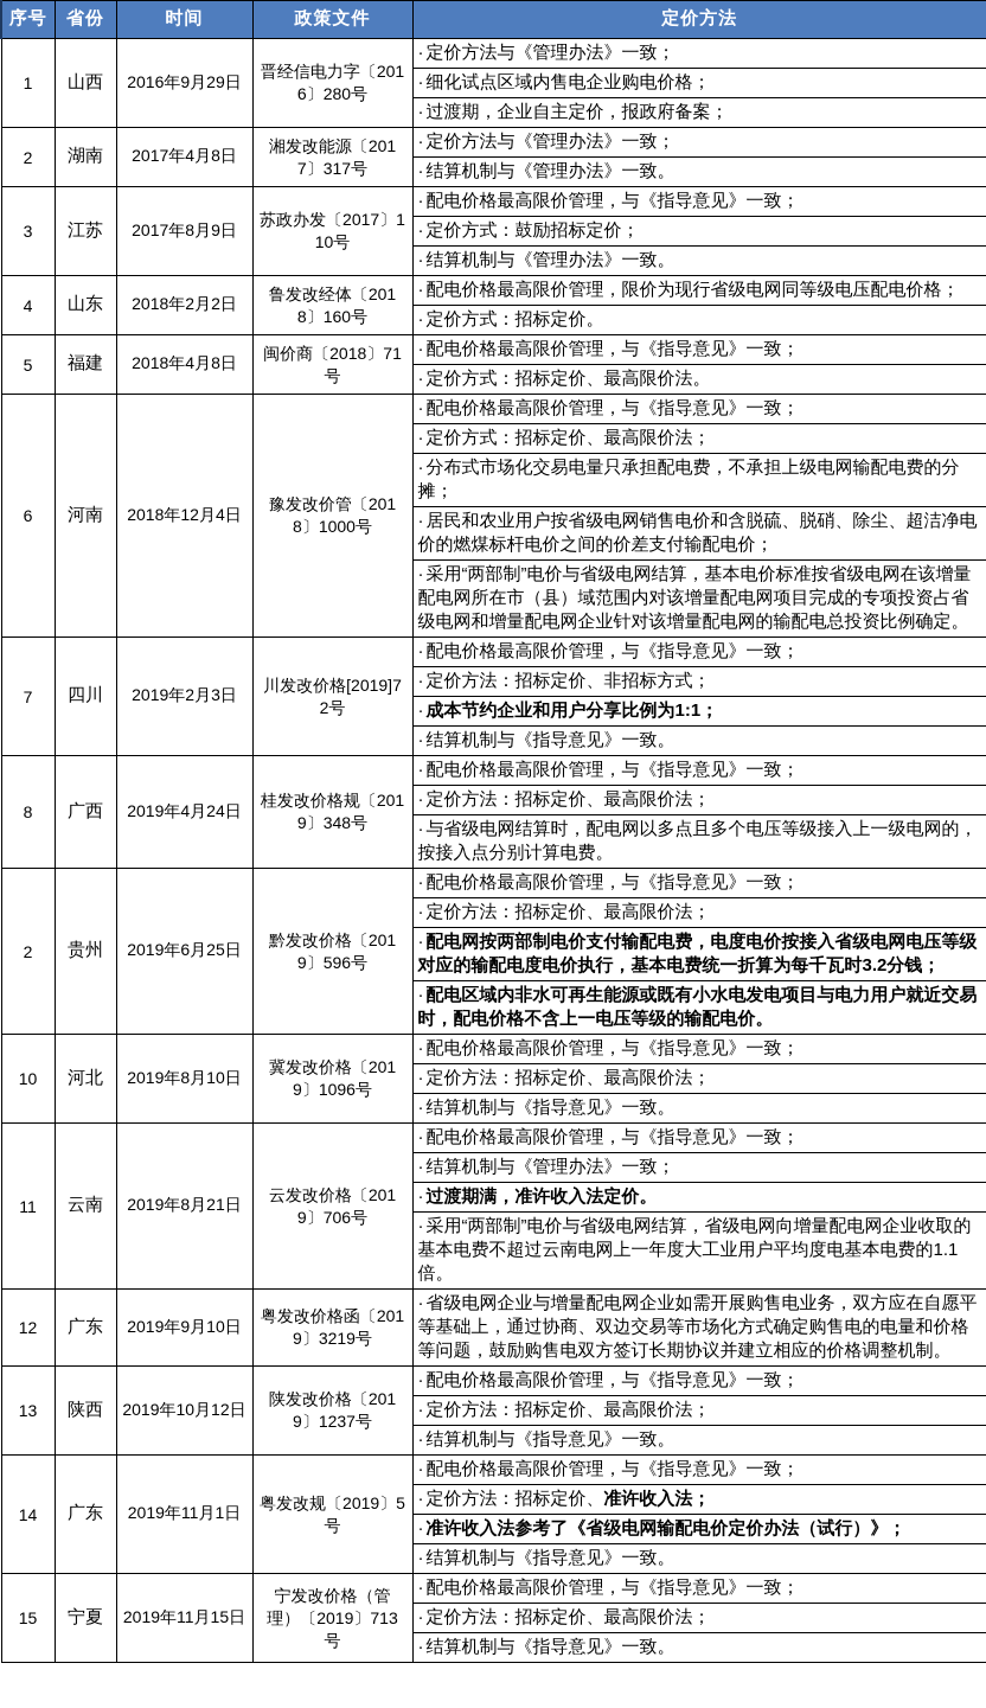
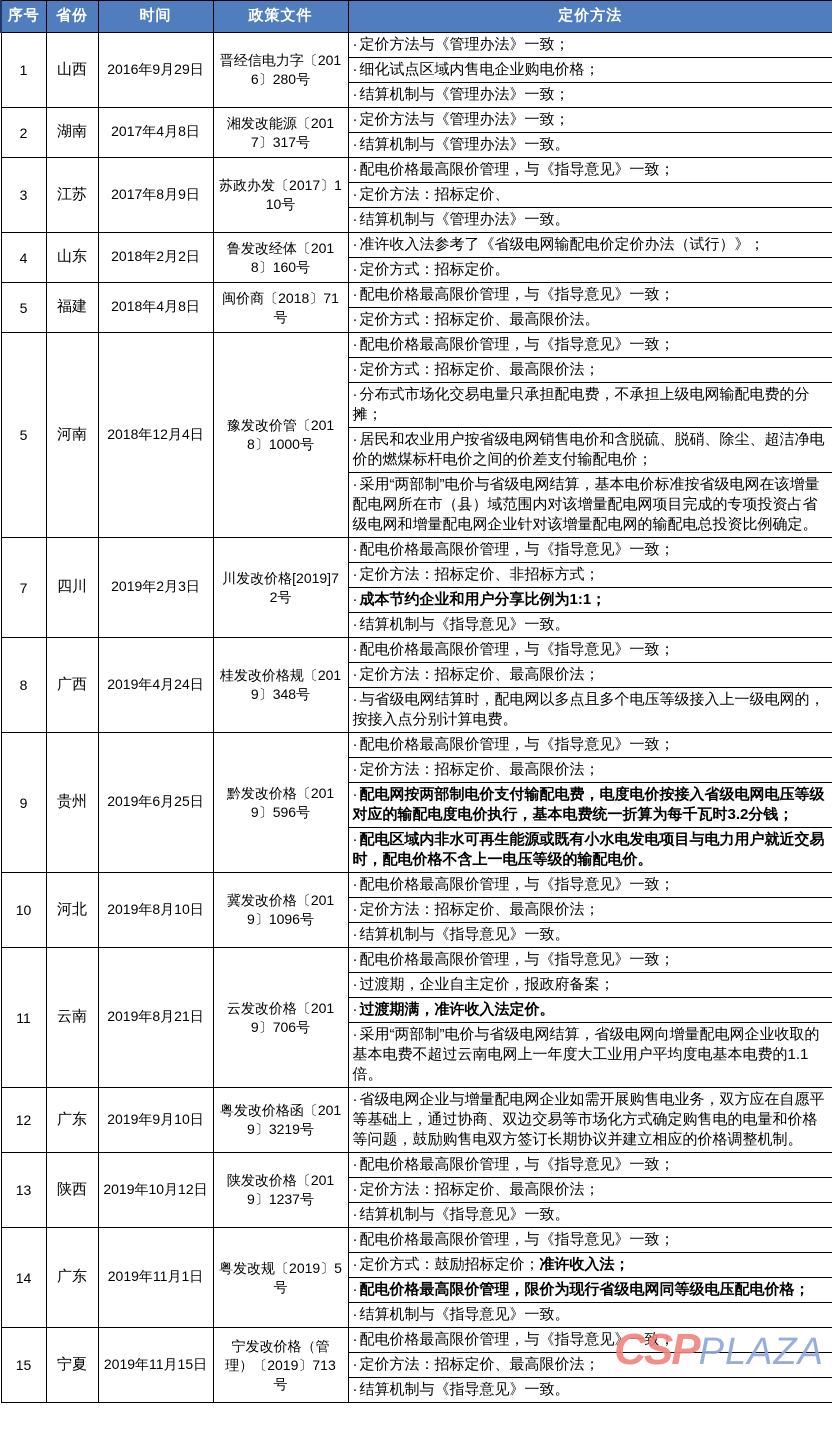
  序号	省份	时间	政策文件	定价方法
  1	山西	2016年9月29日	晋经信电力字〔2016〕280号	·定价方法与《管理办法》一致；
  ·细化试点区域内售电企业购电价格；
- ·过渡期，企业自主定价，报政府备案；
+ ·结算机制与《管理办法》一致；
  2	湖南	2017年4月8日	湘发改能源〔2017〕317号	·定价方法与《管理办法》一致；
  ·结算机制与《管理办法》一致。
  3	江苏	2017年8月9日	苏政办发〔2017〕110号	·配电价格最高限价管理，与《指导意见》一致；
- ·定价方式：鼓励招标定价；
+ ·定价方法：招标定价、
  ·结算机制与《管理办法》一致。
- 4	山东	2018年2月2日	鲁发改经体〔2018〕160号	·配电价格最高限价管理，限价为现行省级电网同等级电压配电价格；
+ 4	山东	2018年2月2日	鲁发改经体〔2018〕160号	·准许收入法参考了《省级电网输配电价定价办法（试行）》；
  ·定价方式：招标定价。
  5	福建	2018年4月8日	闽价商〔2018〕71号	·配电价格最高限价管理，与《指导意见》一致；
  ·定价方式：招标定价、最高限价法。
- 6	河南	2018年12月4日	豫发改价管〔2018〕1000号	·配电价格最高限价管理，与《指导意见》一致；
+ 5	河南	2018年12月4日	豫发改价管〔2018〕1000号	·配电价格最高限价管理，与《指导意见》一致；
  ·定价方式：招标定价、最高限价法；
  ·分布式市场化交易电量只承担配电费，不承担上级电网输配电费的分摊；
  ·居民和农业用户按省级电网销售电价和含脱硫、脱硝、除尘、超洁净电价的燃煤标杆电价之间的价差支付输配电价；
  ·采用“两部制”电价与省级电网结算，基本电价标准按省级电网在该增量配电网所在市（县）域范围内对该增量配电网项目完成的专项投资占省级电网和增量配电网企业针对该增量配电网的输配电总投资比例确定。
  7	四川	2019年2月3日	川发改价格[2019]72号	·配电价格最高限价管理，与《指导意见》一致；
  ·定价方法：招标定价、非招标方式；
  ·成本节约企业和用户分享比例为1:1；
  ·结算机制与《指导意见》一致。
  8	广西	2019年4月24日	桂发改价格规〔2019〕348号	·配电价格最高限价管理，与《指导意见》一致；
  ·定价方法：招标定价、最高限价法；
  ·与省级电网结算时，配电网以多点且多个电压等级接入上一级电网的，按接入点分别计算电费。
- 2	贵州	2019年6月25日	黔发改价格〔2019〕596号	·配电价格最高限价管理，与《指导意见》一致；
+ 9	贵州	2019年6月25日	黔发改价格〔2019〕596号	·配电价格最高限价管理，与《指导意见》一致；
  ·定价方法：招标定价、最高限价法；
  ·配电网按两部制电价支付输配电费，电度电价按接入省级电网电压等级对应的输配电度电价执行，基本电费统一折算为每千瓦时3.2分钱；
  ·配电区域内非水可再生能源或既有小水电发电项目与电力用户就近交易时，配电价格不含上一电压等级的输配电价。
  10	河北	2019年8月10日	冀发改价格〔2019〕1096号	·配电价格最高限价管理，与《指导意见》一致；
  ·定价方法：招标定价、最高限价法；
  ·结算机制与《指导意见》一致。
  11	云南	2019年8月21日	云发改价格〔2019〕706号	·配电价格最高限价管理，与《指导意见》一致；
- ·结算机制与《管理办法》一致；
+ ·过渡期，企业自主定价，报政府备案；
  ·过渡期满，准许收入法定价。
  ·采用“两部制”电价与省级电网结算，省级电网向增量配电网企业收取的基本电费不超过云南电网上一年度大工业用户平均度电基本电费的1.1 倍。
  12	广东	2019年9月10日	粤发改价格函〔2019〕3219号	·省级电网企业与增量配电网企业如需开展购售电业务，双方应在自愿平等基础上，通过协商、双边交易等市场化方式确定购售电的电量和价格等问题，鼓励购售电双方签订长期协议并建立相应的价格调整机制。
  13	陕西	2019年10月12日	陕发改价格〔2019〕1237号	·配电价格最高限价管理，与《指导意见》一致；
  ·定价方法：招标定价、最高限价法；
  ·结算机制与《指导意见》一致。
  14	广东	2019年11月1日	粤发改规〔2019〕5号	·配电价格最高限价管理，与《指导意见》一致；
- ·定价方法：招标定价、准许收入法；
+ ·定价方式：鼓励招标定价；准许收入法；
- ·准许收入法参考了《省级电网输配电价定价办法（试行）》；
+ ·配电价格最高限价管理，限价为现行省级电网同等级电压配电价格；
  ·结算机制与《指导意见》一致。
  15	宁夏	2019年11月15日	宁发改价格（管理）〔2019〕713号	·配电价格最高限价管理，与《指导意见》一致；
  ·定价方法：招标定价、最高限价法；
  ·结算机制与《指导意见》一致。
+ CSPPLAZA
